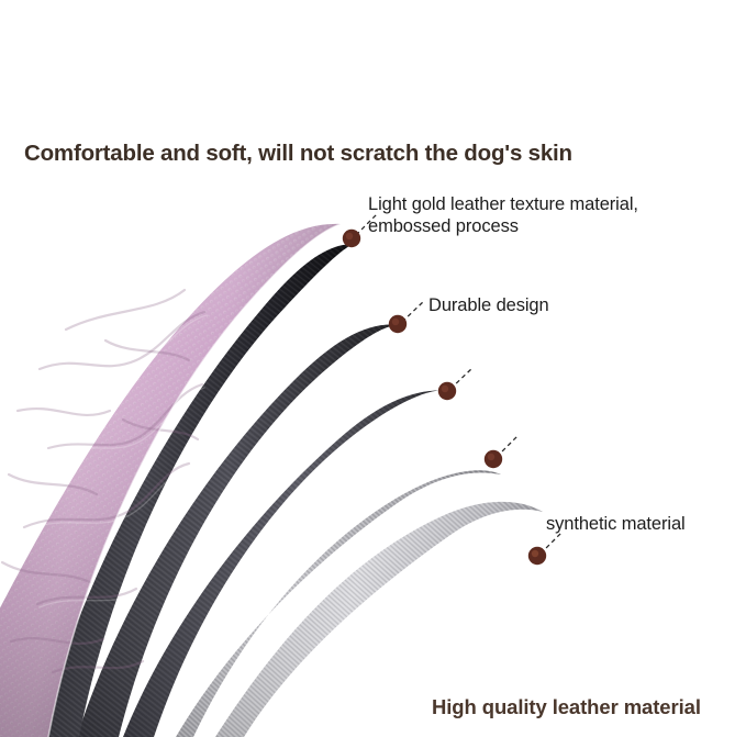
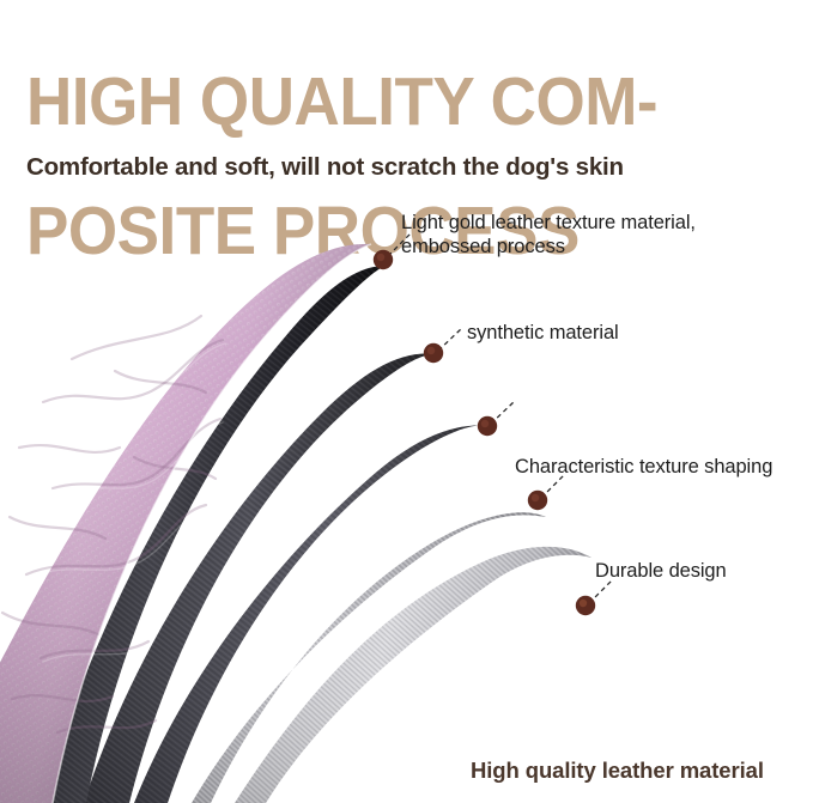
+ HIGH QUALITY COM-
+ POSITE PROCESS
  Comfortable and soft, will not scratch the dog's skin
  Light gold leather texture material,
  embossed process
- Durable design
+ synthetic material
+ Characteristic texture shaping
- synthetic material
+ Durable design
  High quality leather material
